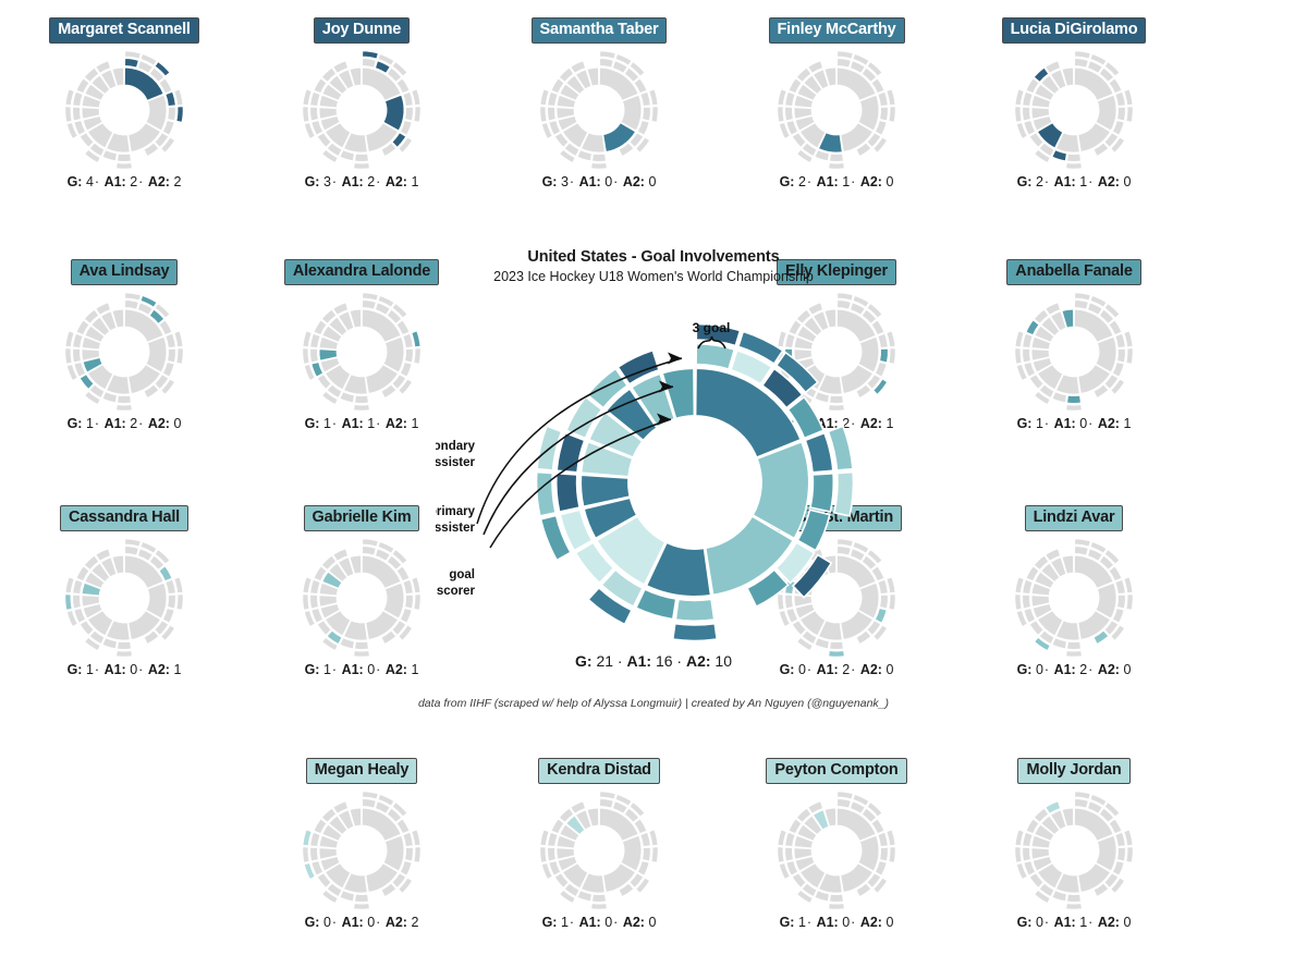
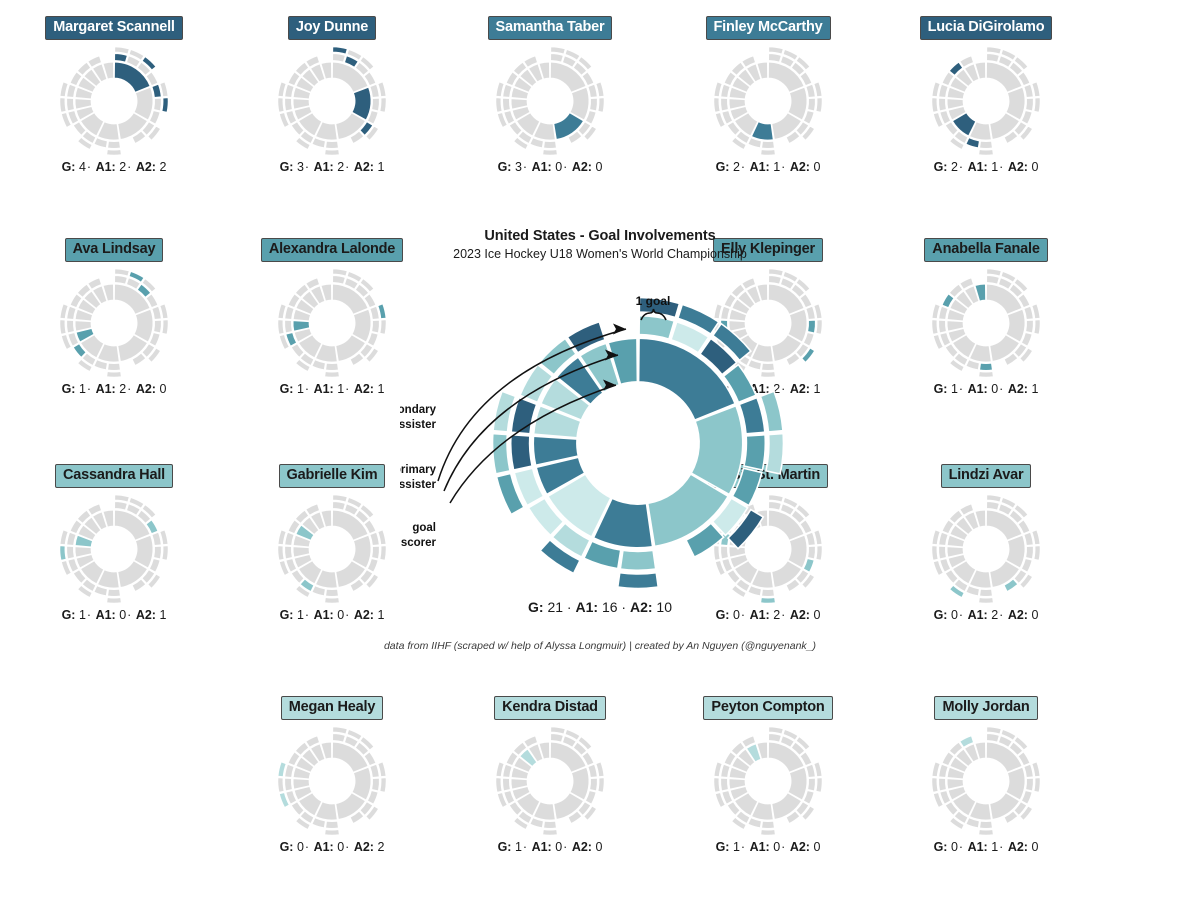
  Margaret Scannell
  G: 4· A1: 2· A2: 2
  Joy Dunne
  G: 3· A1: 2· A2: 1
  Samantha Taber
  G: 3· A1: 0· A2: 0
  Finley McCarthy
  G: 2· A1: 1· A2: 0
  Lucia DiGirolamo
  G: 2· A1: 1· A2: 0
  Ava Lindsay
  G: 1· A1: 2· A2: 0
  Alexandra Lalonde
  G: 1· A1: 1· A2: 1
  Elly Klepinger
  Anabella Fanale
  G: 1· A1: 0· A2: 1
  Cassandra Hall
  G: 1· A1: 0· A2: 1
  Gabrielle Kim
  G: 1· A1: 0· A2: 1
  G: 0· A1: 2· A2: 0
  Lindzi Avar
  G: 0· A1: 2· A2: 0
  Megan Healy
  G: 0· A1: 0· A2: 2
  Kendra Distad
  G: 1· A1: 0· A2: 0
  Peyton Compton
  G: 1· A1: 0· A2: 0
  Molly Jordan
  G: 0· A1: 1· A2: 0
  United States - Goal Involvements
  2023 Ice Hockey U18 Women's World Championship
- 3 goal
+ 1 goal
  ssister
  rimary
  ssister
  goal
  scorer
  G: 21 · A1: 16 · A2: 10
  data from IIHF (scraped w/ help of Alyssa Longmuir) | created by An Nguyen (@nguyenank_)
